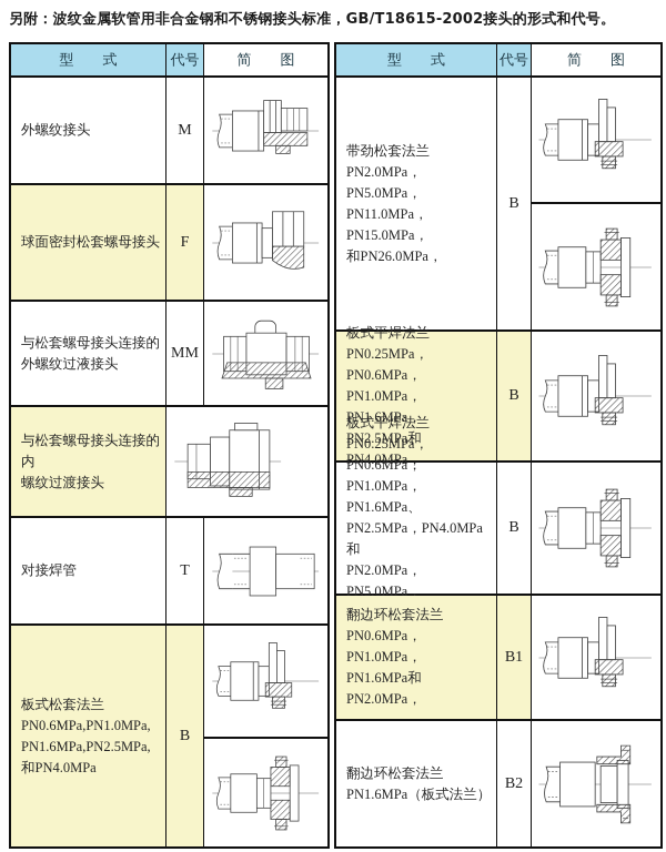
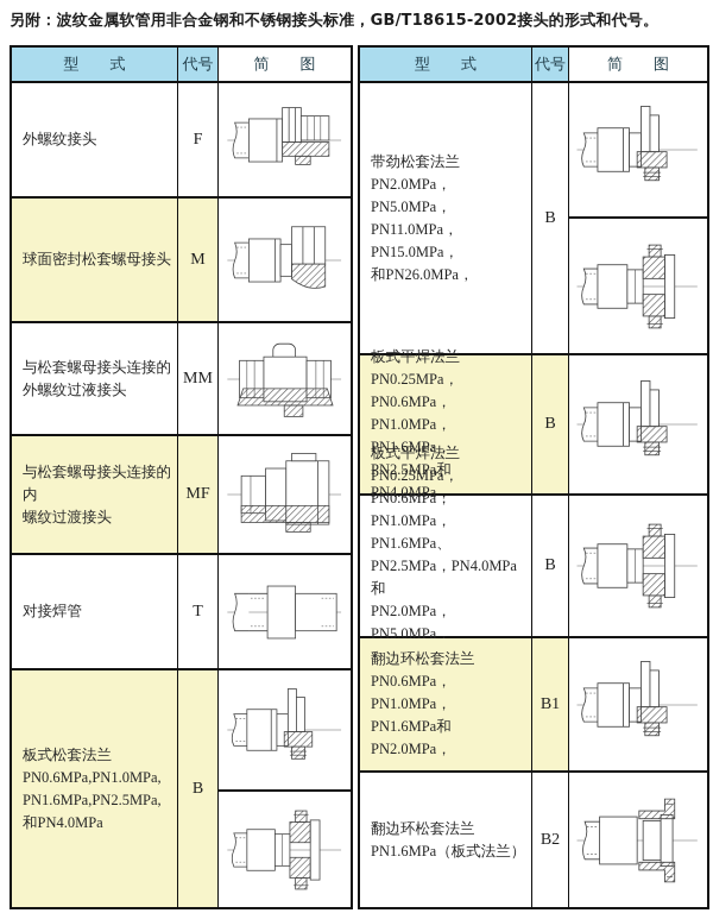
  另附：波纹金属软管用非合金钢和不锈钢接头标准，GB/T18615-2002接头的形式和代号。
  型 式
  代号
  简 图
  外螺纹接头
- M
+ F
  球面密封松套螺母接头
- F
+ M
  与松套螺母接头连接的
  外螺纹过液接头
  MM
  与松套螺母接头连接的内
  螺纹过渡接头
+ MF
  对接焊管
  T
  板式松套法兰
  PN0.6MPa,PN1.0MPa,
  PN1.6MPa,PN2.5MPa,
  和PN4.0MPa
  B
  型 式
  代号
  简 图
  带劲松套法兰
  PN2.0MPa，PN5.0MPa，
  PN11.0MPa，PN15.0MPa，
  和PN26.0MPa，
  B
  板式平焊法兰
  PN0.25MPa，PN0.6MPa，
  PN1.0MPa，PN1.6MPa，
  PN2.5MPa和PN4.0MPa，
  B
  板式平焊法兰
  PN0.25MPa，PN0.6MPa，
  PN1.0MPa，PN1.6MPa、
  PN2.5MPa，PN4.0MPa和
  PN2.0MPa，PN5.0MPa，
  B
  翻边环松套法兰
  PN0.6MPa，PN1.0MPa，
  PN1.6MPa和PN2.0MPa，
  B1
  翻边环松套法兰
  PN1.6MPa（板式法兰）
  B2
